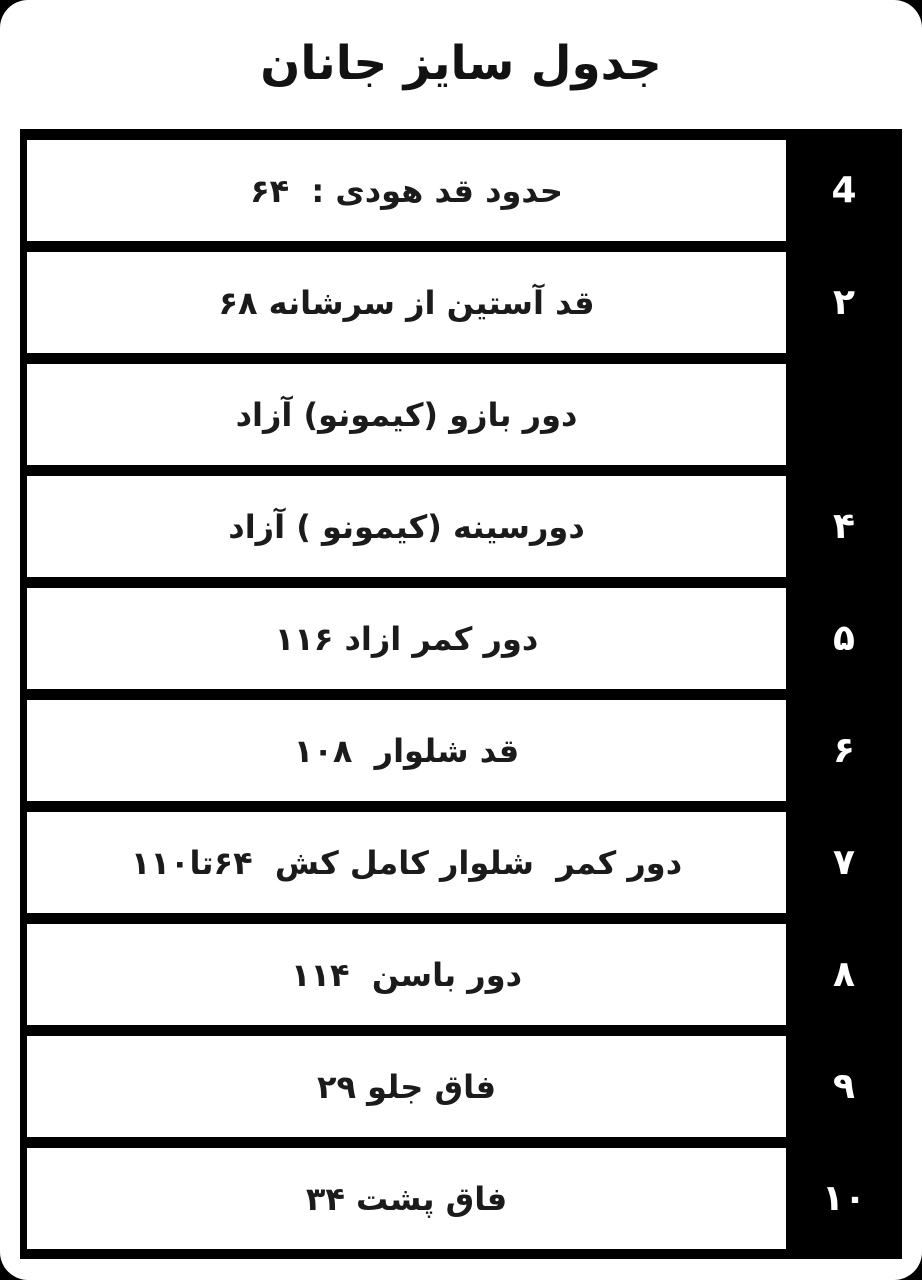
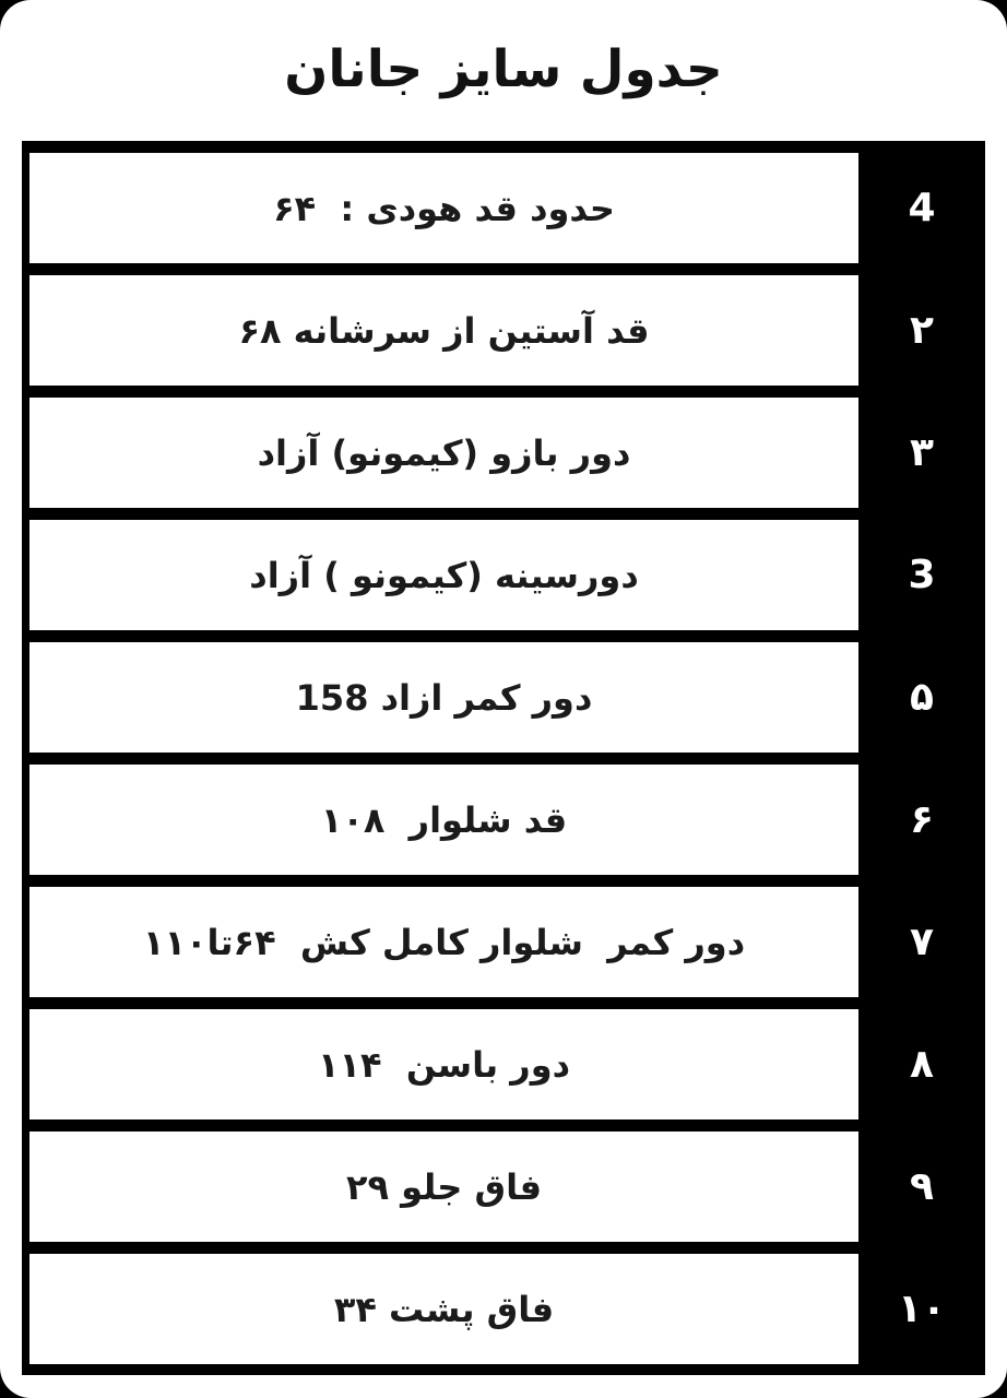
  جدول سایز جانان
  حدود قد هودی : ۶۴
  4
  قد آستین از سرشانه ۶۸
  ۲
  دور بازو (کیمونو) آزاد
+ ۳
  دورسینه (کیمونو ) آزاد
- ۴
+ 3
- دور کمر ازاد ۱۱۶
+ دور کمر ازاد 158
  ۵
  قد شلوار ۱۰۸
  ۶
  دور کمر شلوار کامل کش ۶۴تا۱۱۰
  ۷
  دور باسن ۱۱۴
  ۸
  فاق جلو ۲۹
  ۹
  فاق پشت ۳۴
  ۱۰
